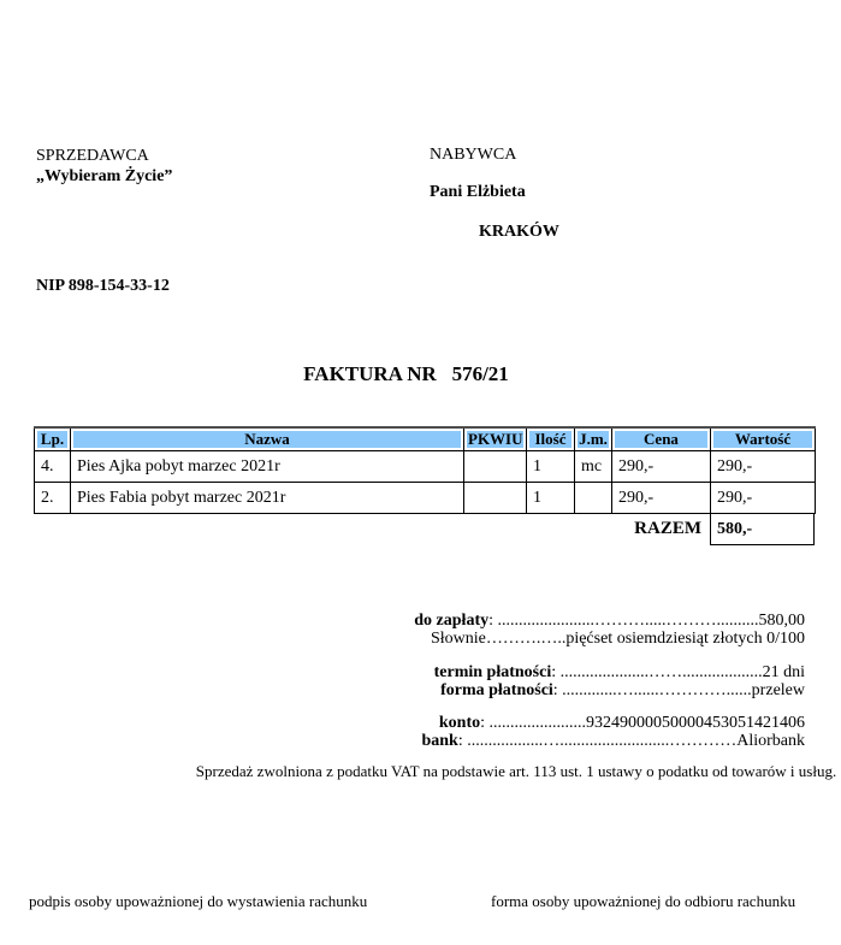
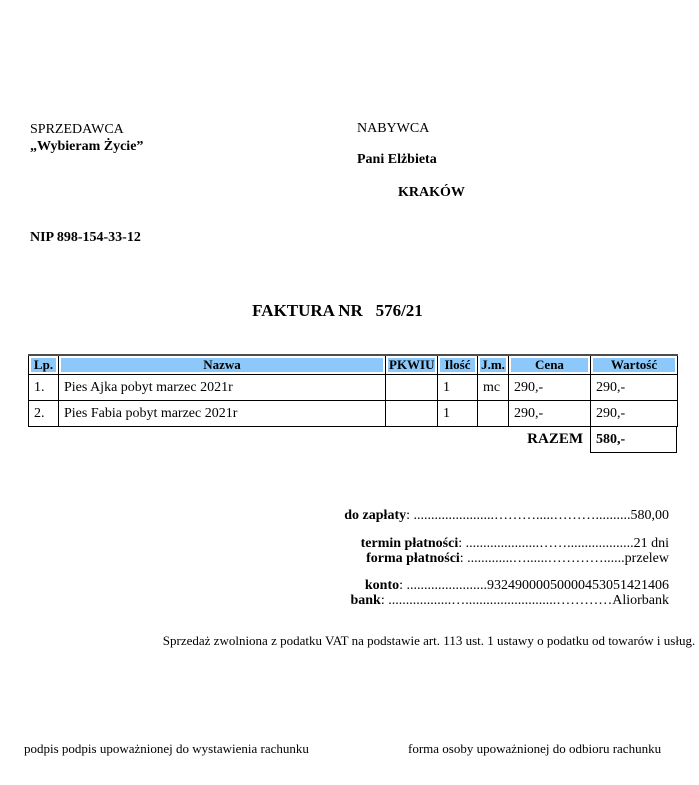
  SPRZEDAWCA
  „Wybieram Życie”
  NABYWCA
  Pani Elżbieta
  KRAKÓW
  NIP 898-154-33-12
  FAKTURA NR 576/21
  Lp.	Nazwa	PKWIU	Ilość	J.m.	Cena	Wartość
- 4.	Pies Ajka pobyt marzec 2021r		1	mc	290,-	290,-
+ 1.	Pies Ajka pobyt marzec 2021r		1	mc	290,-	290,-
  2.	Pies Fabia pobyt marzec 2021r		1		290,-	290,-
  RAZEM
  580,-
  do zapłaty: .......................……….....………..........580,00
- Słownie……….…..pięćset osiemdziesiąt złotych 0/100
  termin płatności: .....................……...................21 dni
  forma płatności: .............…......…………......przelew
  konto: .......................93249000050000453051421406
  bank: ..................…..........................…………Aliorbank
  Sprzedaż zwolniona z podatku VAT na podstawie art. 113 ust. 1 ustawy o podatku od towarów i usług.
- podpis osoby upoważnionej do wystawienia rachunku
+ podpis podpis upoważnionej do wystawienia rachunku
  forma osoby upoważnionej do odbioru rachunku
